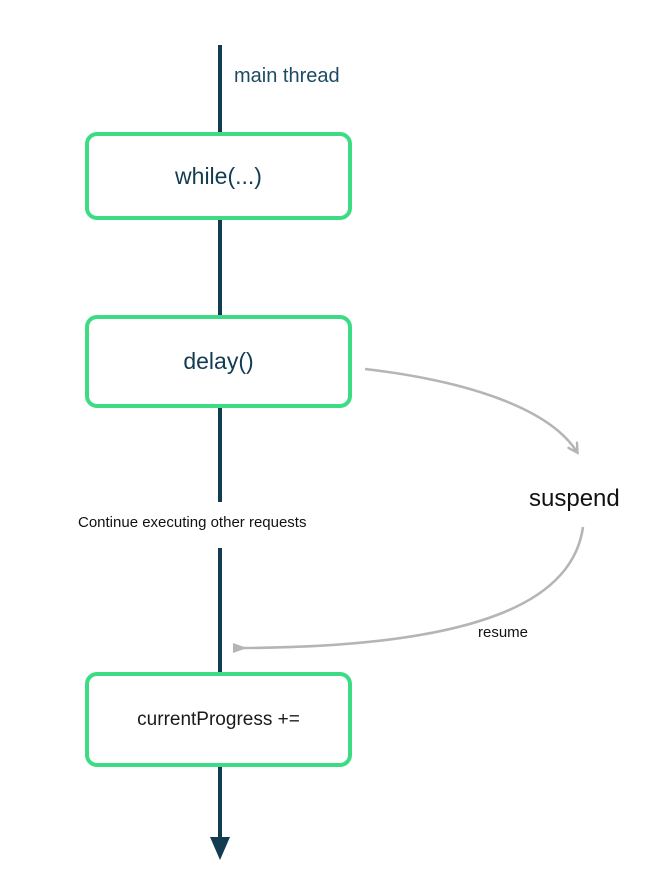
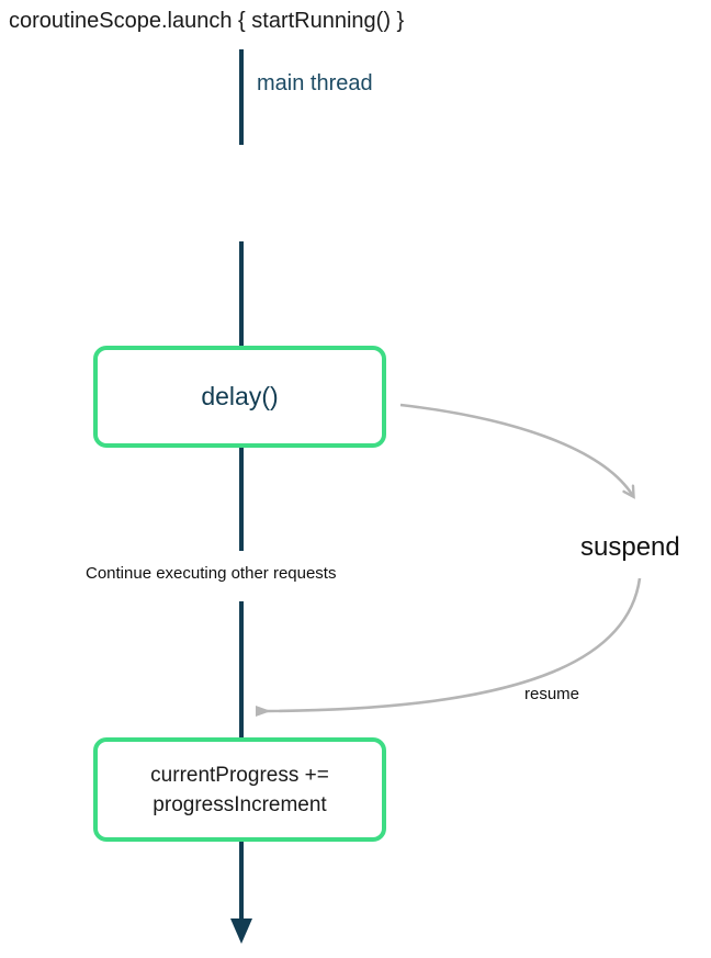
+ coroutineScope.launch { startRunning() }
  main thread
- while(...)
  delay()
  suspend
  Continue executing other requests
  resume
  currentProgress +=
+ progressIncrement
